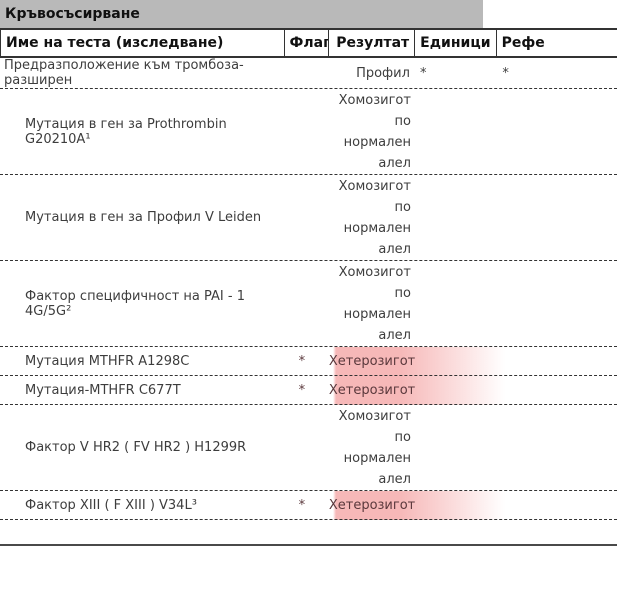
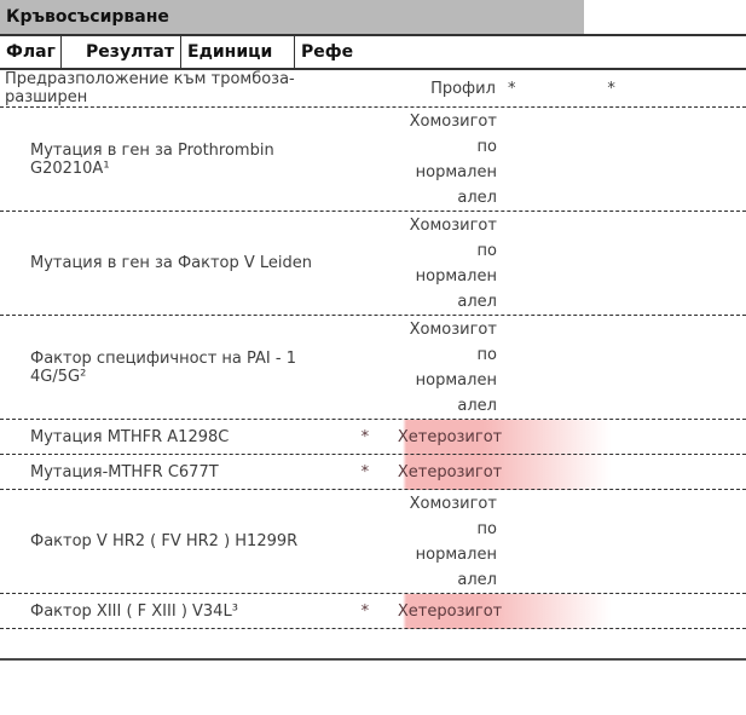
  Кръвосъсирване
- Име на теста (изследване)
  Флаг
  Резултат
  Единици
  Рефе
  Предразположение към тромбоза-разширен
  Профил
  *
  *
  Мутация в ген за Prothrombin G20210A¹
  Хомозигот
  по
  нормален
  алел
- Мутация в ген за Профил V Leiden
+ Мутация в ген за Фактор V Leiden
  Хомозигот
  по
  нормален
  алел
  Фактор специфичност на PAI - 1 4G/5G²
  Хомозигот
  по
  нормален
  алел
  Мутация MTHFR A1298C
  *
  Хетерозигот
  Мутация-MTHFR C677T
  *
  Хетерозигот
  Фактор V HR2 ( FV HR2 ) H1299R
  Хомозигот
  по
  нормален
  алел
  Фактор XIII ( F XIII ) V34L³
  *
  Хетерозигот
